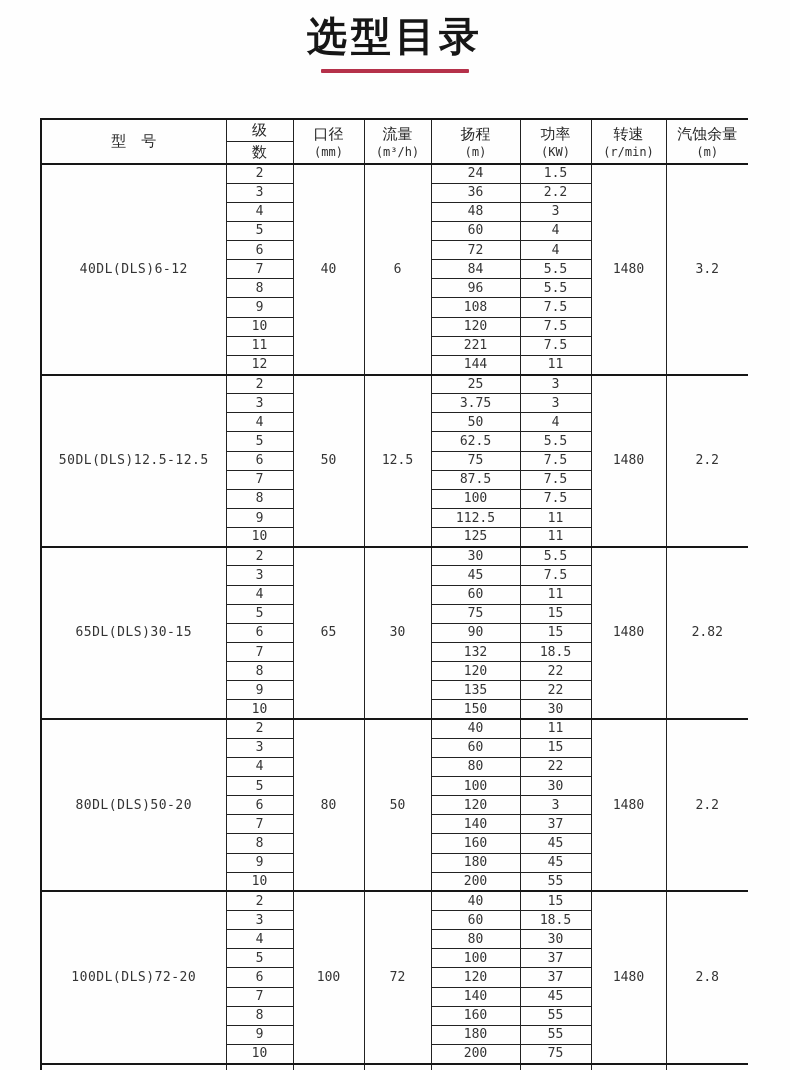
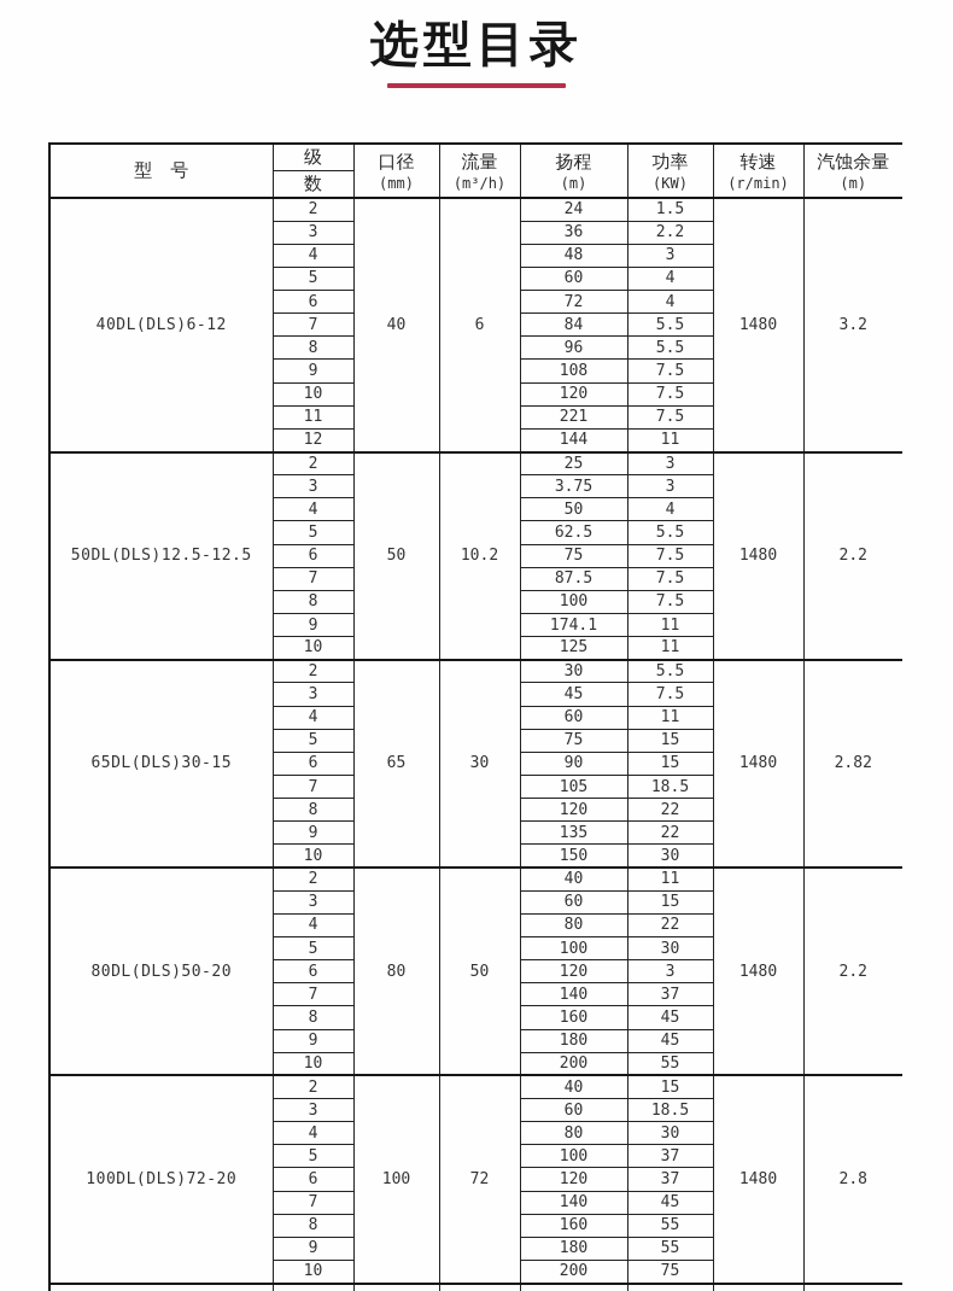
  选型目录
  型 号	级	口径 (mm)	流量 (m³/h)	扬程 (m)	功率 (KW)	转速 (r/min)	汽蚀余量 (m)
  数
  40DL(DLS)6-12	2	40	6	24	1.5	1480	3.2
  3	36	2.2
  4	48	3
  5	60	4
  6	72	4
  7	84	5.5
  8	96	5.5
  9	108	7.5
  10	120	7.5
  11	221	7.5
  12	144	11
- 50DL(DLS)12.5-12.5	2	50	12.5	25	3	1480	2.2
+ 50DL(DLS)12.5-12.5	2	50	10.2	25	3	1480	2.2
  3	3.75	3
  4	50	4
  5	62.5	5.5
  6	75	7.5
  7	87.5	7.5
  8	100	7.5
- 9	112.5	11
+ 9	174.1	11
  10	125	11
  65DL(DLS)30-15	2	65	30	30	5.5	1480	2.82
  3	45	7.5
  4	60	11
  5	75	15
  6	90	15
- 7	132	18.5
+ 7	105	18.5
  8	120	22
  9	135	22
  10	150	30
  80DL(DLS)50-20	2	80	50	40	11	1480	2.2
  3	60	15
  4	80	22
  5	100	30
  6	120	3
  7	140	37
  8	160	45
  9	180	45
  10	200	55
  100DL(DLS)72-20	2	100	72	40	15	1480	2.8
  3	60	18.5
  4	80	30
  5	100	37
  6	120	37
  7	140	45
  8	160	55
  9	180	55
  10	200	75
